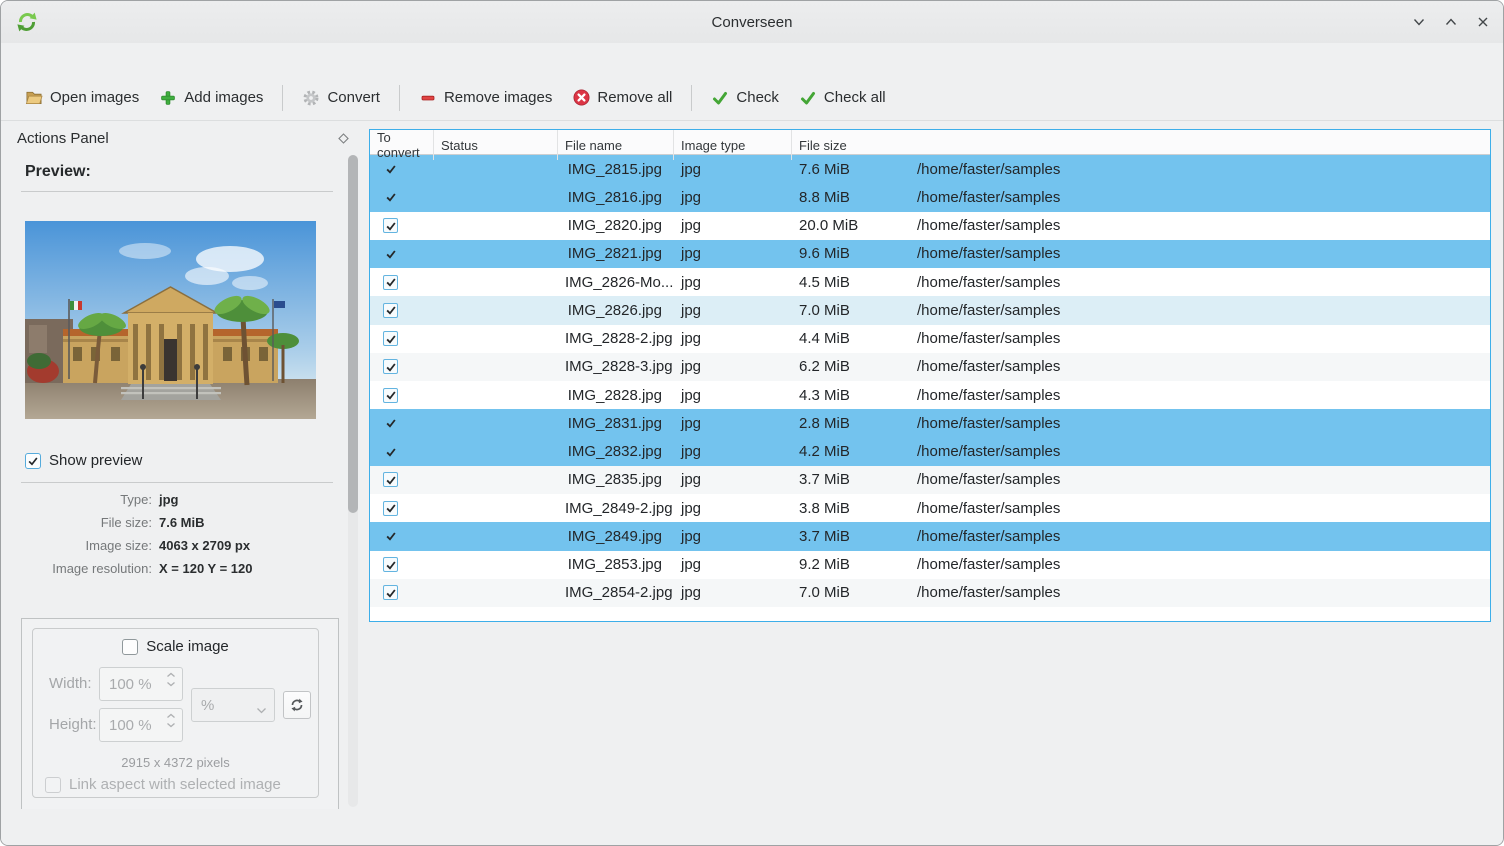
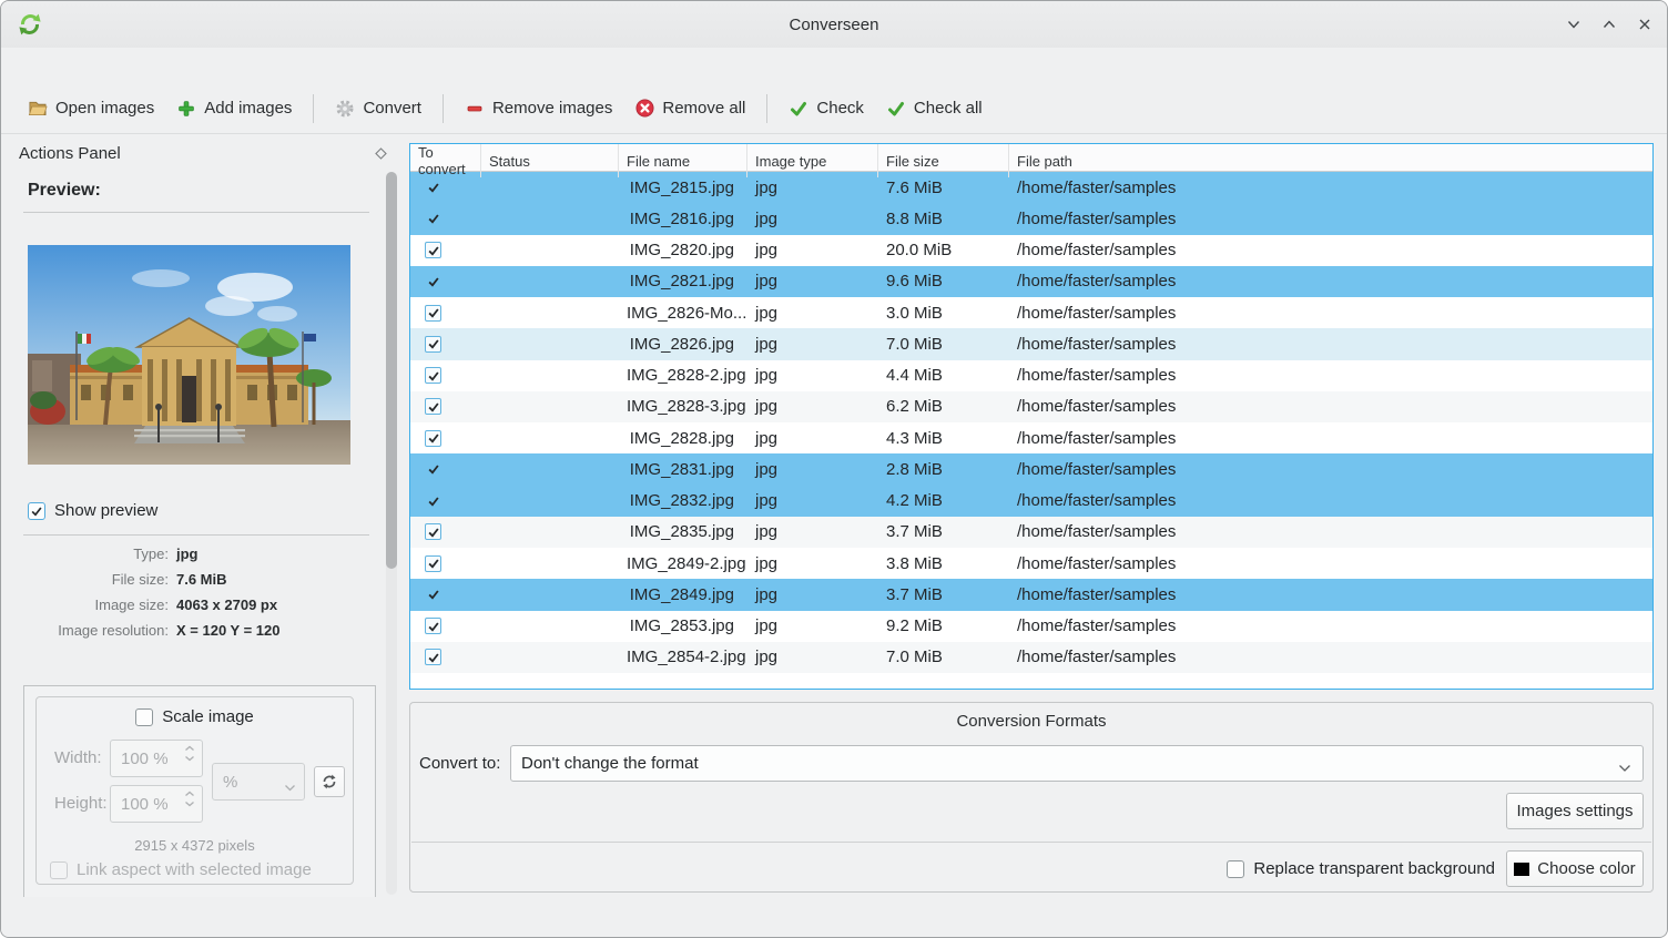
  Converseen
  Open images
  Add images
  Convert
  Remove images
  Remove all
  Check
  Check all
  Actions Panel
  Preview:
  Show preview
  Type:
  jpg
  File size:
  7.6 MiB
  Image size:
  4063 x 2709 px
  Image resolution:
  X = 120 Y = 120
  Scale image
  Width:
  100 %
  Height:
  100 %
  %
  2915 x 4372 pixels
  Link aspect with selected image
  To convert
  Status
  File name
  Image type
  File size
+ File path
  IMG_2815.jpg
  jpg
  7.6 MiB
  /home/faster/samples
  IMG_2816.jpg
  jpg
  8.8 MiB
  /home/faster/samples
  IMG_2820.jpg
  jpg
  20.0 MiB
  /home/faster/samples
  IMG_2821.jpg
  jpg
  9.6 MiB
  /home/faster/samples
  IMG_2826-Mo...
  jpg
- 4.5 MiB
+ 3.0 MiB
  /home/faster/samples
  IMG_2826.jpg
  jpg
  7.0 MiB
  /home/faster/samples
  IMG_2828-2.jpg
  jpg
  4.4 MiB
  /home/faster/samples
  IMG_2828-3.jpg
  jpg
  6.2 MiB
  /home/faster/samples
  IMG_2828.jpg
  jpg
  4.3 MiB
  /home/faster/samples
  IMG_2831.jpg
  jpg
  2.8 MiB
  /home/faster/samples
  IMG_2832.jpg
  jpg
  4.2 MiB
  /home/faster/samples
  IMG_2835.jpg
  jpg
  3.7 MiB
  /home/faster/samples
  IMG_2849-2.jpg
  jpg
  3.8 MiB
  /home/faster/samples
  IMG_2849.jpg
  jpg
  3.7 MiB
  /home/faster/samples
  IMG_2853.jpg
  jpg
  9.2 MiB
  /home/faster/samples
  IMG_2854-2.jpg
  jpg
  7.0 MiB
  /home/faster/samples
+ Conversion Formats
+ Convert to:
+ Don't change the format
+ Images settings
+ Replace transparent background
+ Choose color
